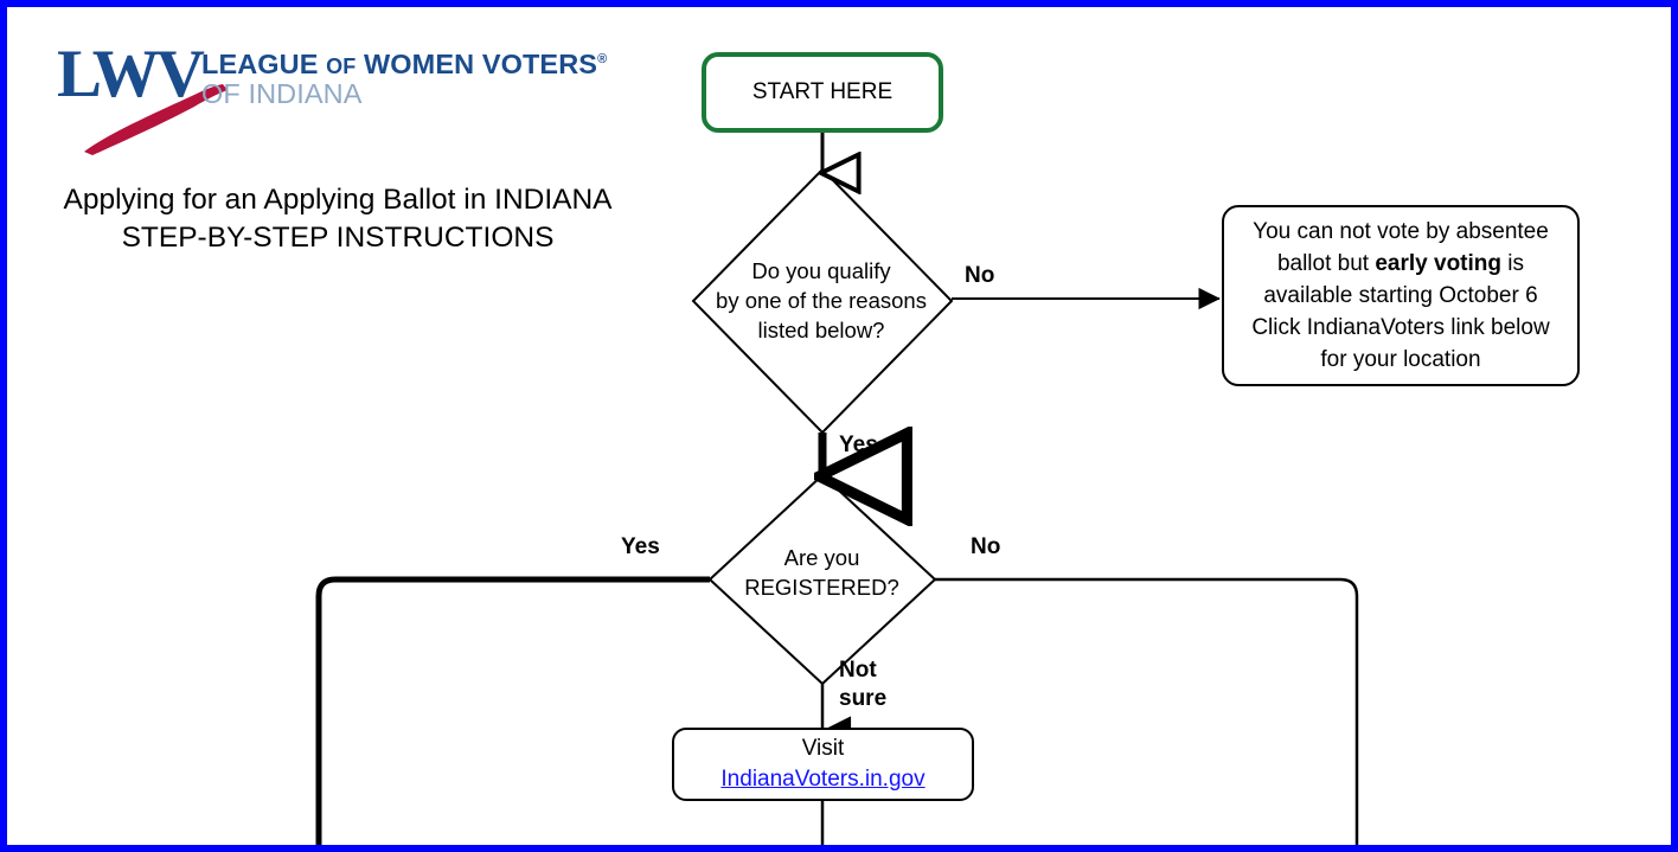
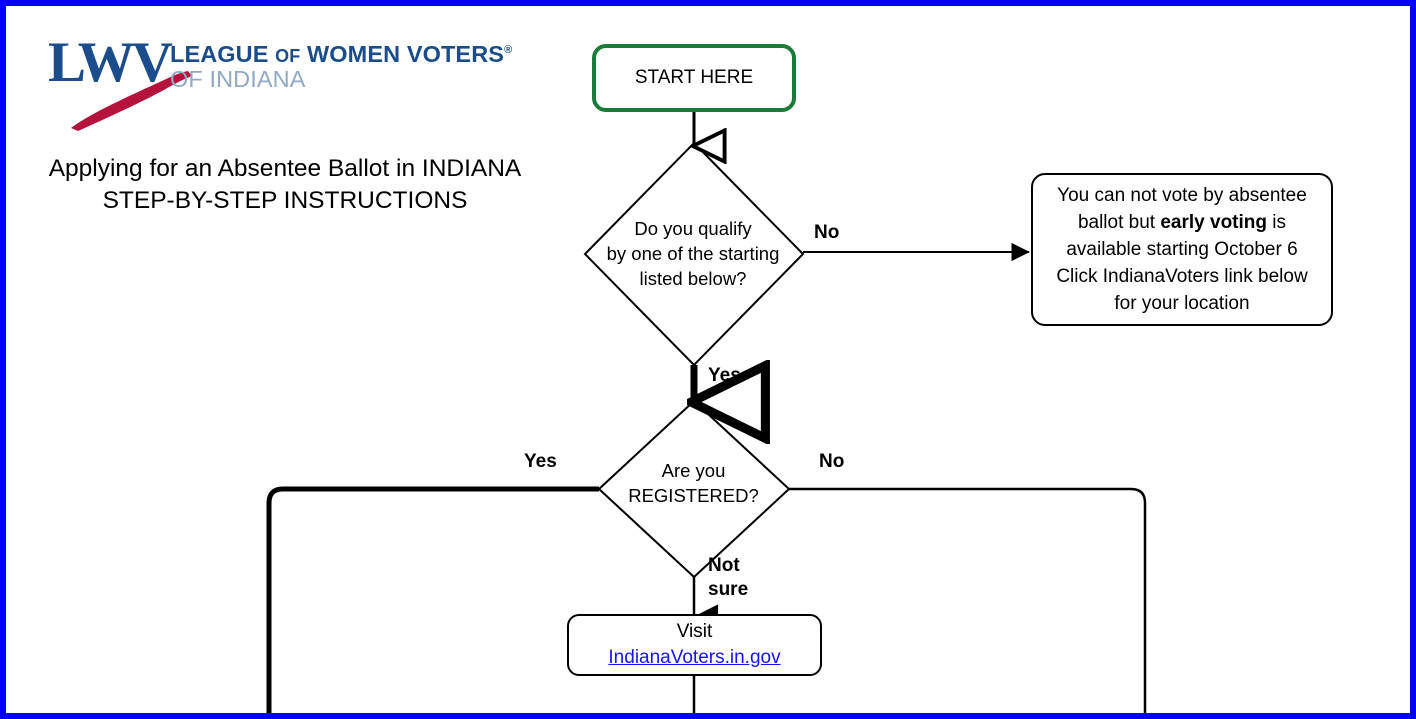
  LWV
  LEAGUE OF WOMEN VOTERS®
  OF INDIANA
- Applying for an Applying Ballot in INDIANA
+ Applying for an Absentee Ballot in INDIANA
  STEP-BY-STEP INSTRUCTIONS
  START HERE
  Do you qualify
- by one of the reasons
+ by one of the starting
  listed below?
  You can not vote by absentee
  ballot but early voting is
  available starting October 6
  Click IndianaVoters link below
  for your location
  Are you
  REGISTERED?
  Visit
  IndianaVoters.in.gov
  No
  Yes
  Yes
  No
  Not
  sure
